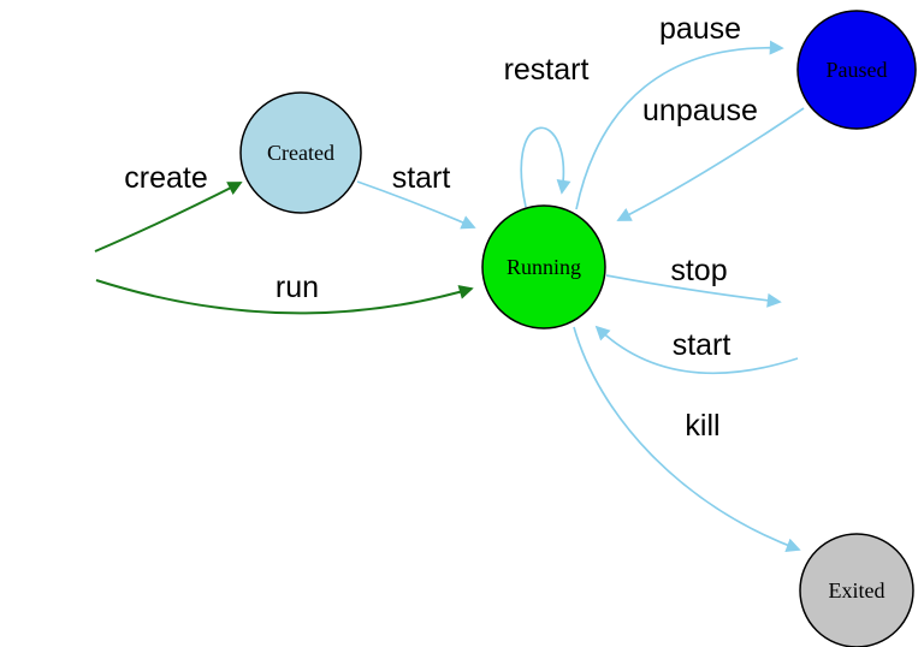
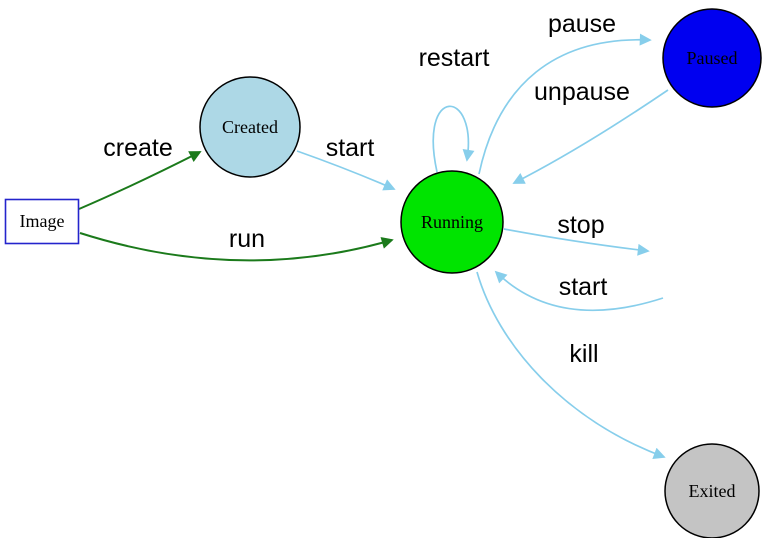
  create
  run
  start
  restart
  pause
  unpause
  stop
  start
  kill
+ Image
  Created
  Running
  Paused
  Exited
